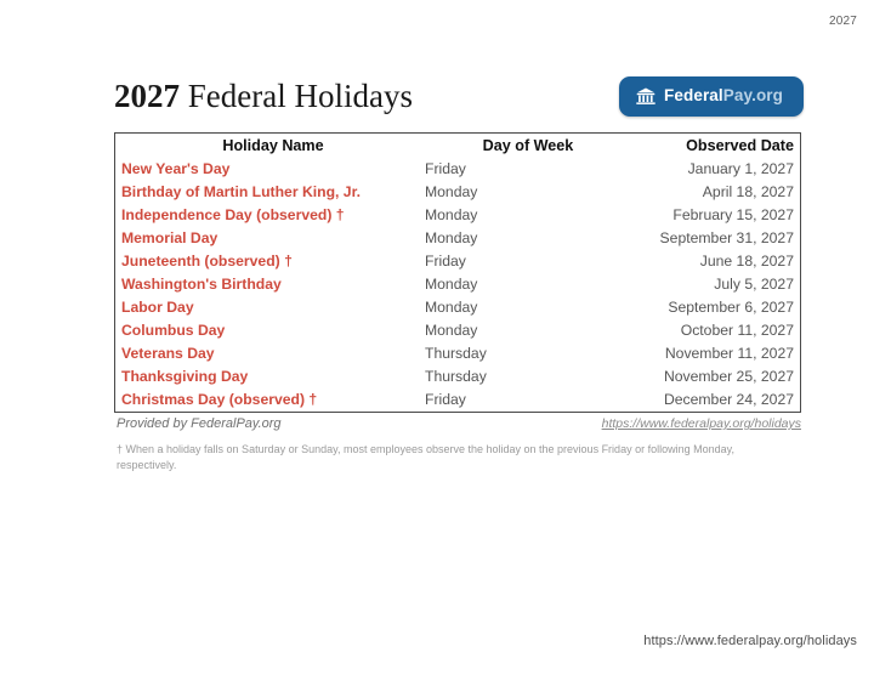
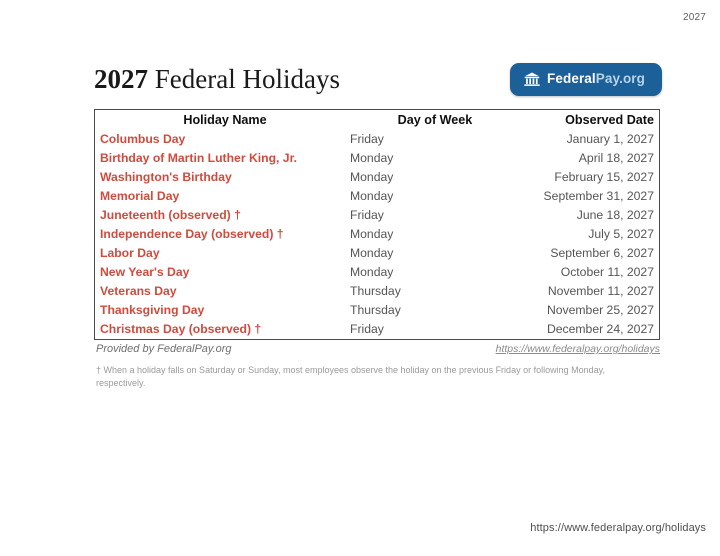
  2027
  2027 Federal Holidays
  FederalPay.org
  Holiday Name	Day of Week	Observed Date
- New Year's Day	Friday	January 1, 2027
+ Columbus Day	Friday	January 1, 2027
  Birthday of Martin Luther King, Jr.	Monday	April 18, 2027
- Independence Day (observed) †	Monday	February 15, 2027
+ Washington's Birthday	Monday	February 15, 2027
  Memorial Day	Monday	September 31, 2027
  Juneteenth (observed) †	Friday	June 18, 2027
- Washington's Birthday	Monday	July 5, 2027
+ Independence Day (observed) †	Monday	July 5, 2027
  Labor Day	Monday	September 6, 2027
- Columbus Day	Monday	October 11, 2027
+ New Year's Day	Monday	October 11, 2027
  Veterans Day	Thursday	November 11, 2027
  Thanksgiving Day	Thursday	November 25, 2027
  Christmas Day (observed) †	Friday	December 24, 2027
  Provided by FederalPay.org
  https://www.federalpay.org/holidays
  † When a holiday falls on Saturday or Sunday, most employees observe the holiday on the previous Friday or following Monday, respectively.
  https://www.federalpay.org/holidays
